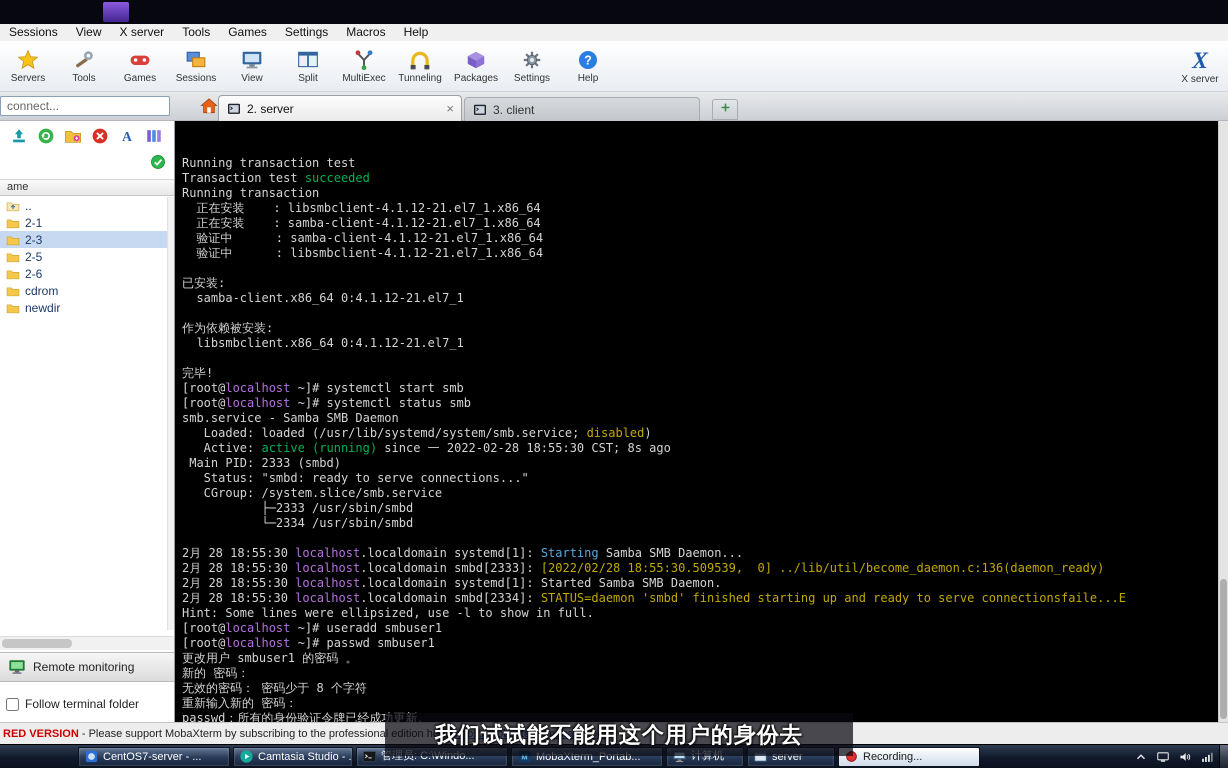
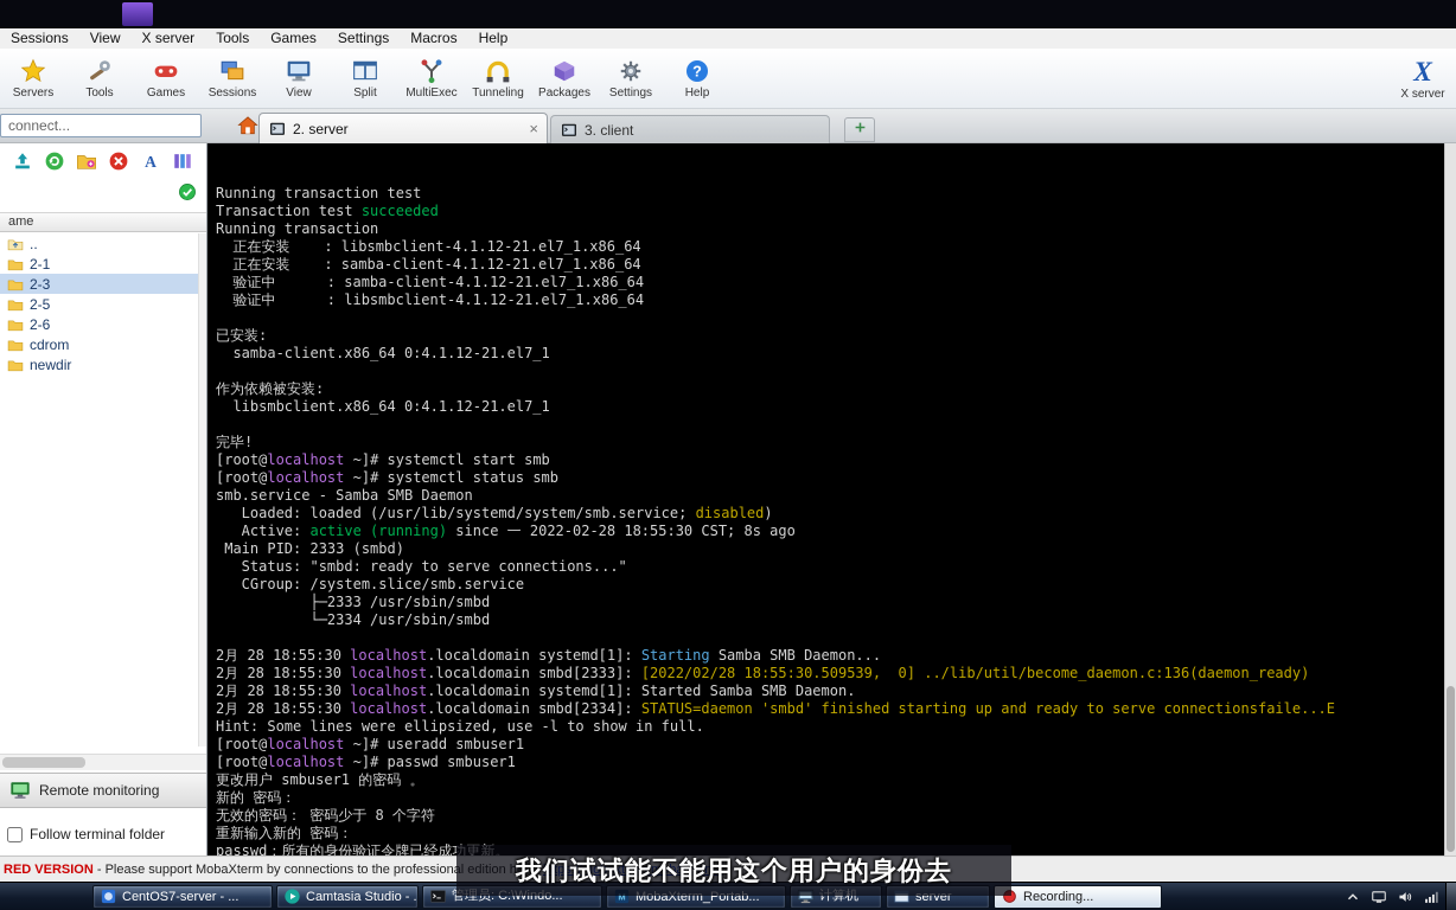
  Sessions
  View
  X server
  Tools
  Games
  Settings
  Macros
  Help
  Servers
  Tools
  Games
  Sessions
  View
  Split
  MultiExec
  Tunneling
  Packages
  Settings
  ?
  Help
  X
  X server
  connect...
  2. server
  ×
  3. client
  A
  ame
  ..
  2-1
  2-3
  2-5
  2-6
  cdrom
  newdir
  Remote monitoring
  Follow terminal folder
  Running transaction test
  Transaction test succeeded
  Running transaction
  正在安装 : libsmbclient-4.1.12-21.el7_1.x86_64
  正在安装 : samba-client-4.1.12-21.el7_1.x86_64
  验证中 : samba-client-4.1.12-21.el7_1.x86_64
  验证中 : libsmbclient-4.1.12-21.el7_1.x86_64
  已安装:
  samba-client.x86_64 0:4.1.12-21.el7_1
  作为依赖被安装:
  libsmbclient.x86_64 0:4.1.12-21.el7_1
  完毕!
  [root@localhost ~]# systemctl start smb
  [root@localhost ~]# systemctl status smb
  smb.service - Samba SMB Daemon
  Loaded: loaded (/usr/lib/systemd/system/smb.service; disabled)
  Active: active (running) since 一 2022-02-28 18:55:30 CST; 8s ago
  Main PID: 2333 (smbd)
  Status: "smbd: ready to serve connections..."
  CGroup: /system.slice/smb.service
  ├─2333 /usr/sbin/smbd
  └─2334 /usr/sbin/smbd
  2月 28 18:55:30 localhost.localdomain systemd[1]: Starting Samba SMB Daemon...
  2月 28 18:55:30 localhost.localdomain smbd[2333]: [2022/02/28 18:55:30.509539, 0] ../lib/util/become_daemon.c:136(daemon_ready)
  2月 28 18:55:30 localhost.localdomain systemd[1]: Started Samba SMB Daemon.
  2月 28 18:55:30 localhost.localdomain smbd[2334]: STATUS=daemon 'smbd' finished starting up and ready to serve connectionsfaile...E
  Hint: Some lines were ellipsized, use -l to show in full.
  [root@localhost ~]# useradd smbuser1
  [root@localhost ~]# passwd smbuser1
  更改用户 smbuser1 的密码 。
  新的 密码：
  无效的密码： 密码少于 8 个字符
  重新输入新的 密码：
  passwd：所有的身份验证令牌已经成功更新。
  RED VERSION
- - Please support MobaXterm by subscribing to the professional edition here:
+ - Please support MobaXterm by connections to the professional edition here:
  https://mobaxterm.mobatek.net
  CentOS7-server - ...
  Camtasia Studio - .
  管理员: C:\Windo...
  M
  MobaXterm_Portab...
  计算机
  server
  Recording...
  我们试试能不能用这个用户的身份去
